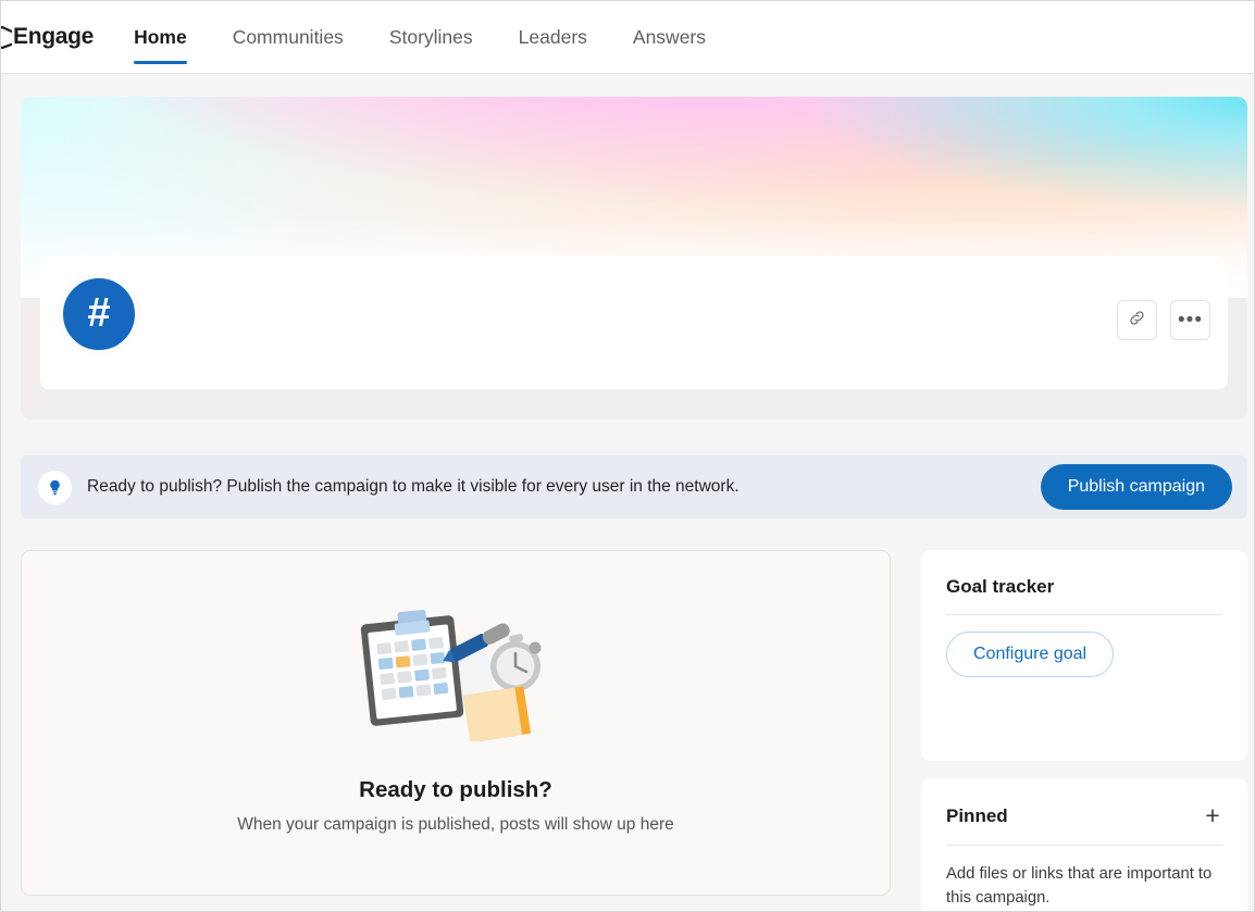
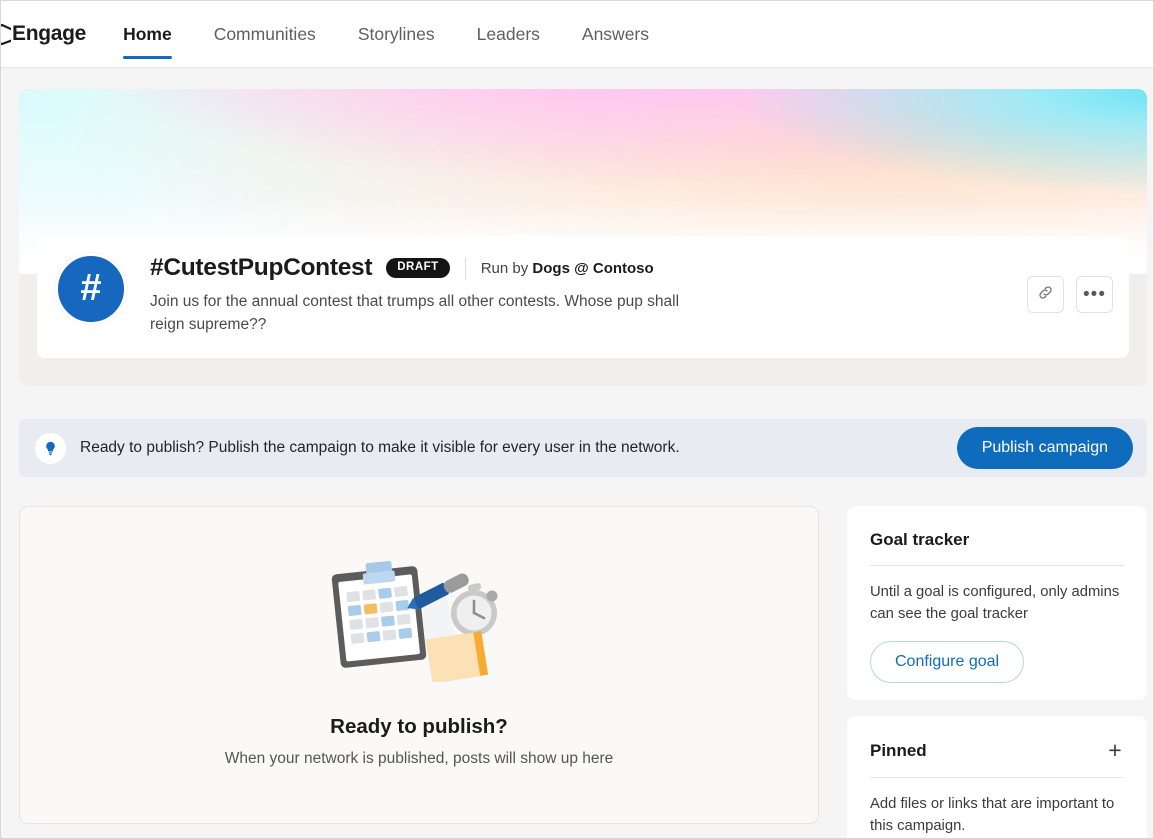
  Engage
  Home
  Communities
  Storylines
  Leaders
  Answers
  #
+ #CutestPupContest
+ DRAFT
+ Run by Dogs @ Contoso
+ Join us for the annual contest that trumps all other contests. Whose pup shall reign supreme??
  •••
  Ready to publish? Publish the campaign to make it visible for every user in the network.
  Publish campaign
  Ready to publish?
- When your campaign is published, posts will show up here
+ When your network is published, posts will show up here
  Goal tracker
+ Until a goal is configured, only admins can see the goal tracker
  Configure goal
  Pinned
  +
  Add files or links that are important to this campaign.
